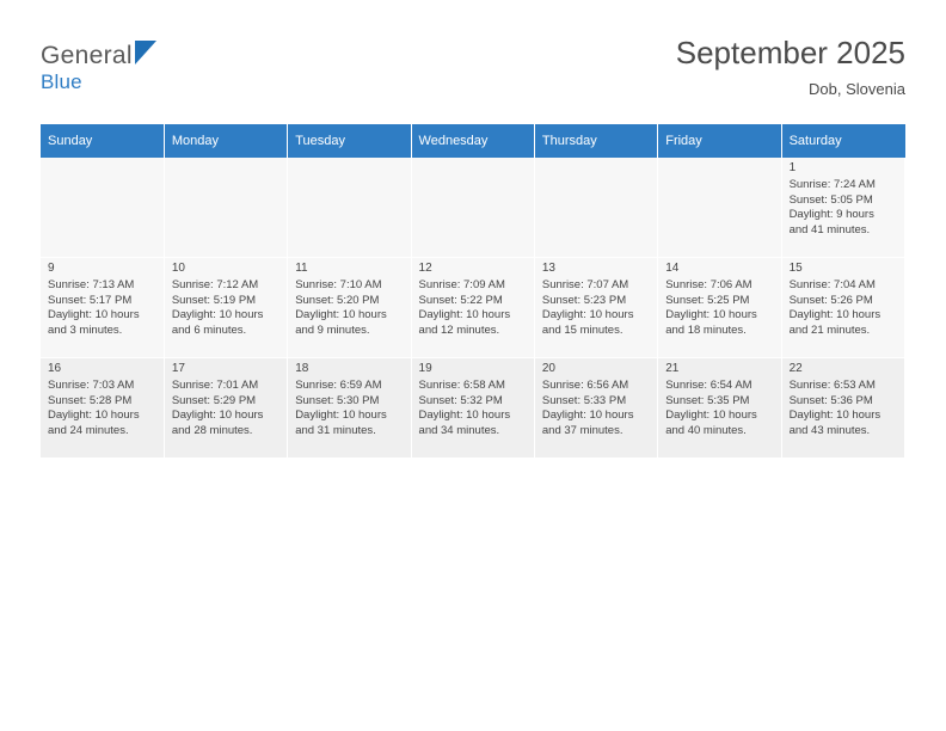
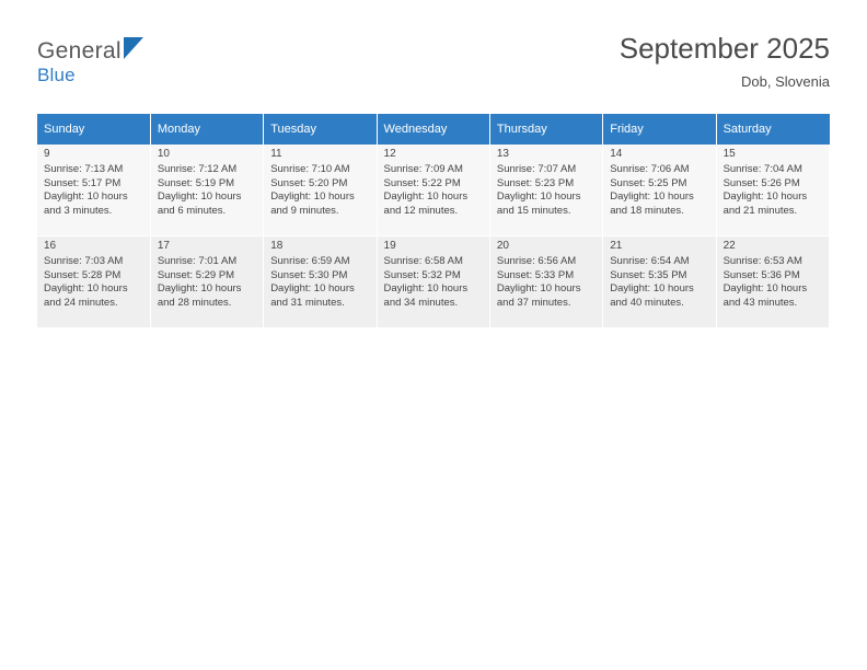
  General
  Blue
  September 2025
  Dob, Slovenia
  Sunday	Monday	Tuesday	Wednesday	Thursday	Friday	Saturday
- 						1 Sunrise: 7:24 AM Sunset: 5:05 PM Daylight: 9 hours and 41 minutes.
  9 Sunrise: 7:13 AM Sunset: 5:17 PM Daylight: 10 hours and 3 minutes.	10 Sunrise: 7:12 AM Sunset: 5:19 PM Daylight: 10 hours and 6 minutes.	11 Sunrise: 7:10 AM Sunset: 5:20 PM Daylight: 10 hours and 9 minutes.	12 Sunrise: 7:09 AM Sunset: 5:22 PM Daylight: 10 hours and 12 minutes.	13 Sunrise: 7:07 AM Sunset: 5:23 PM Daylight: 10 hours and 15 minutes.	14 Sunrise: 7:06 AM Sunset: 5:25 PM Daylight: 10 hours and 18 minutes.	15 Sunrise: 7:04 AM Sunset: 5:26 PM Daylight: 10 hours and 21 minutes.
  16 Sunrise: 7:03 AM Sunset: 5:28 PM Daylight: 10 hours and 24 minutes.	17 Sunrise: 7:01 AM Sunset: 5:29 PM Daylight: 10 hours and 28 minutes.	18 Sunrise: 6:59 AM Sunset: 5:30 PM Daylight: 10 hours and 31 minutes.	19 Sunrise: 6:58 AM Sunset: 5:32 PM Daylight: 10 hours and 34 minutes.	20 Sunrise: 6:56 AM Sunset: 5:33 PM Daylight: 10 hours and 37 minutes.	21 Sunrise: 6:54 AM Sunset: 5:35 PM Daylight: 10 hours and 40 minutes.	22 Sunrise: 6:53 AM Sunset: 5:36 PM Daylight: 10 hours and 43 minutes.
